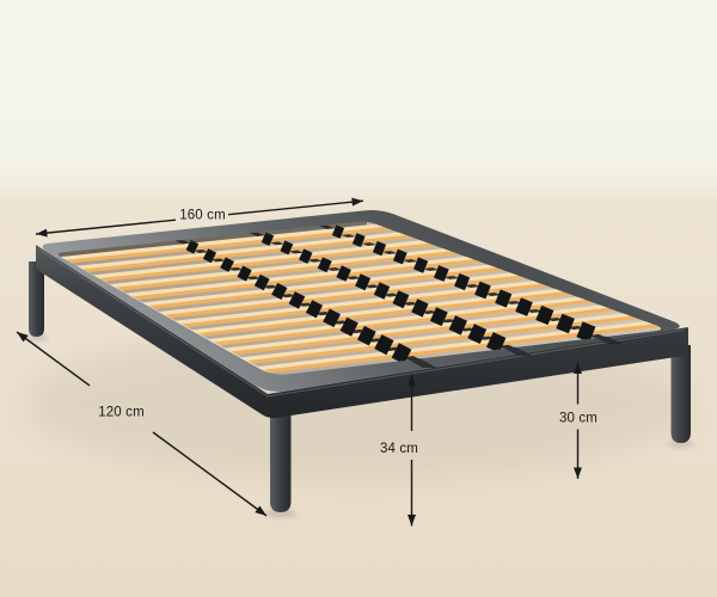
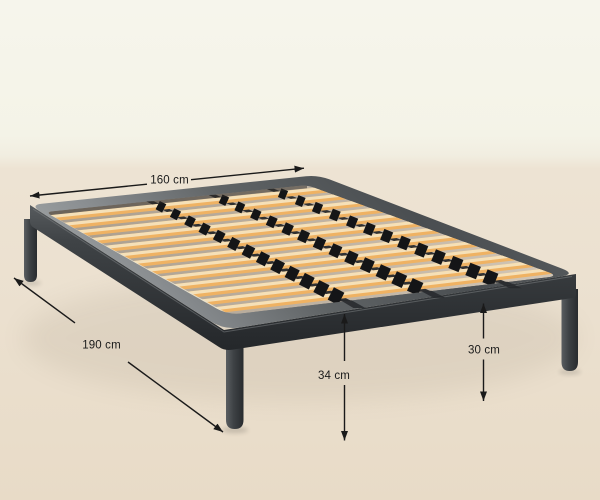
  160 cm
- 120 cm
+ 190 cm
  34 cm
  30 cm
